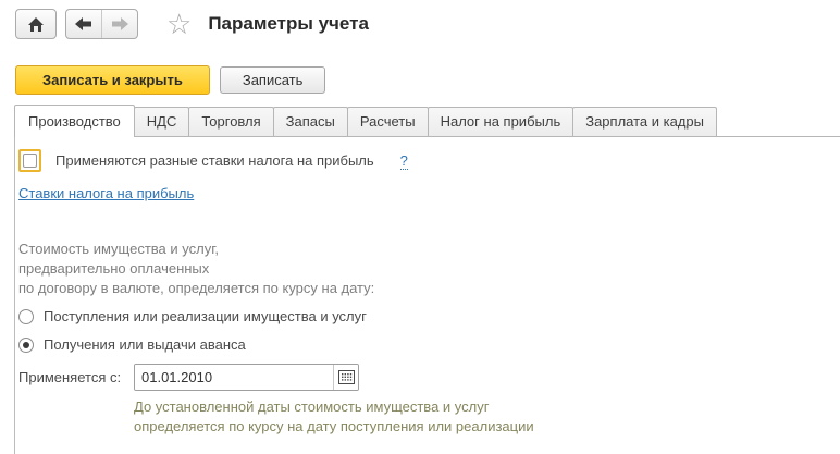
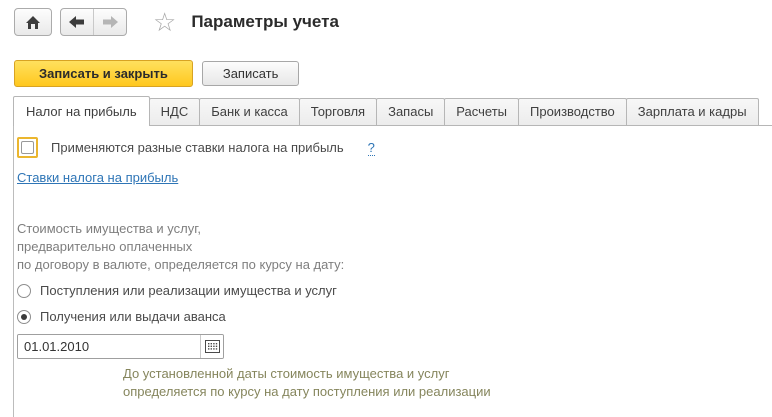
  ☆
  Параметры учета
  Записать и закрыть
  Записать
- Производство
+ Налог на прибыль
  НДС
+ Банк и касса
  Торговля
  Запасы
  Расчеты
- Налог на прибыль
+ Производство
  Зарплата и кадры
  Применяются разные ставки налога на прибыль
  ?
  Ставки налога на прибыль
  Стоимость имущества и услуг,
  предварительно оплаченных
  по договору в валюте, определяется по курсу на дату:
  Поступления или реализации имущества и услуг
  Получения или выдачи аванса
- Применяется с:
  01.01.2010
  До установленной даты стоимость имущества и услуг
  определяется по курсу на дату поступления или реализации
